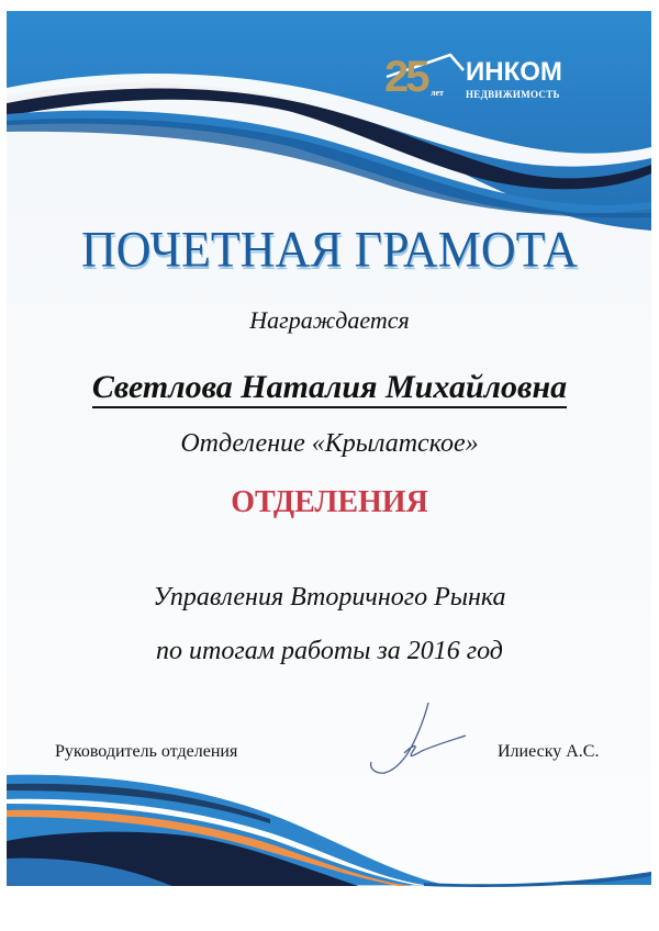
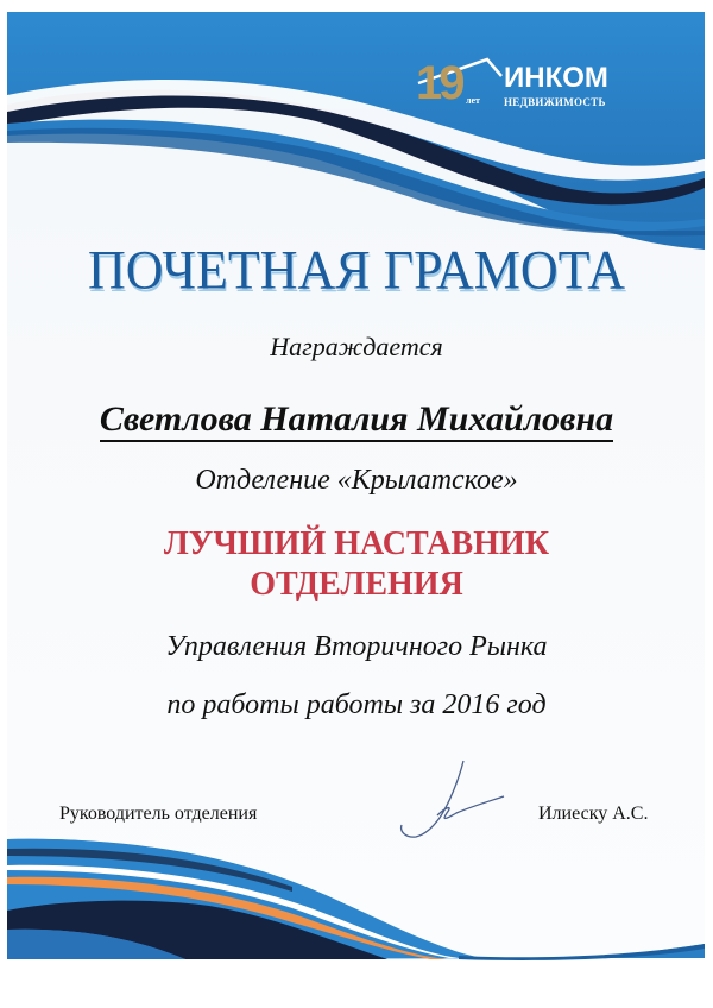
- 25
+ 19
  лет
  ИНКОМ
  НЕДВИЖИМОСТЬ
  ПОЧЕТНАЯ ГРАМОТА
  Награждается
  Светлова Наталия Михайловна
  Отделение «Крылатское»
+ ЛУЧШИЙ НАСТАВНИК
  ОТДЕЛЕНИЯ
  Управления Вторичного Рынка
- по итогам работы за 2016 год
+ по работы работы за 2016 год
  Руководитель отделения
  Илиеску А.С.
